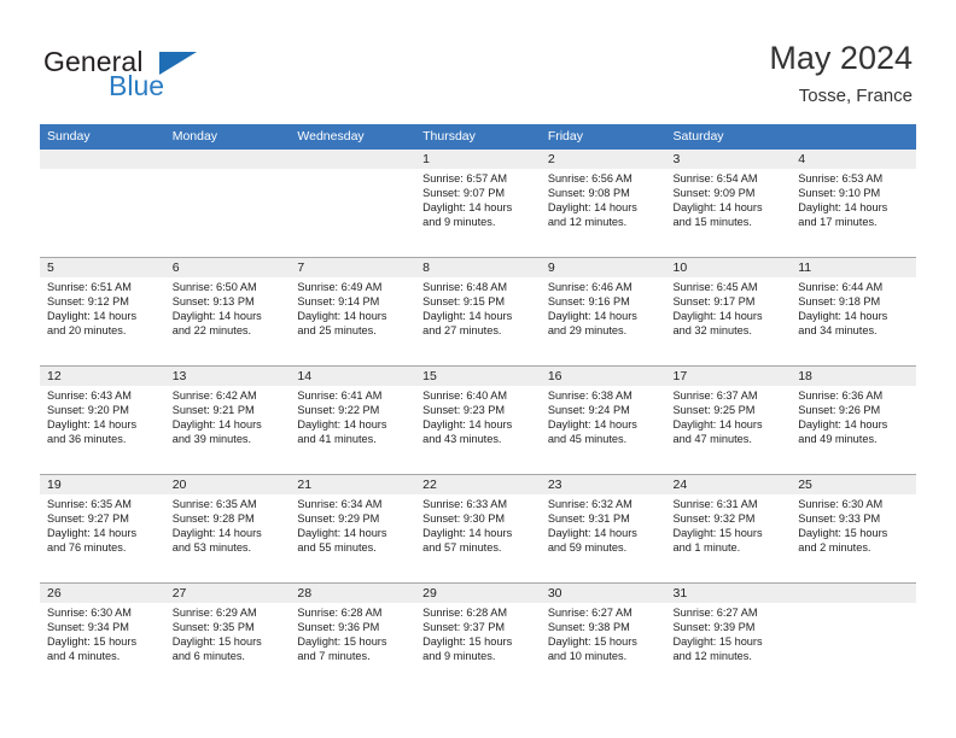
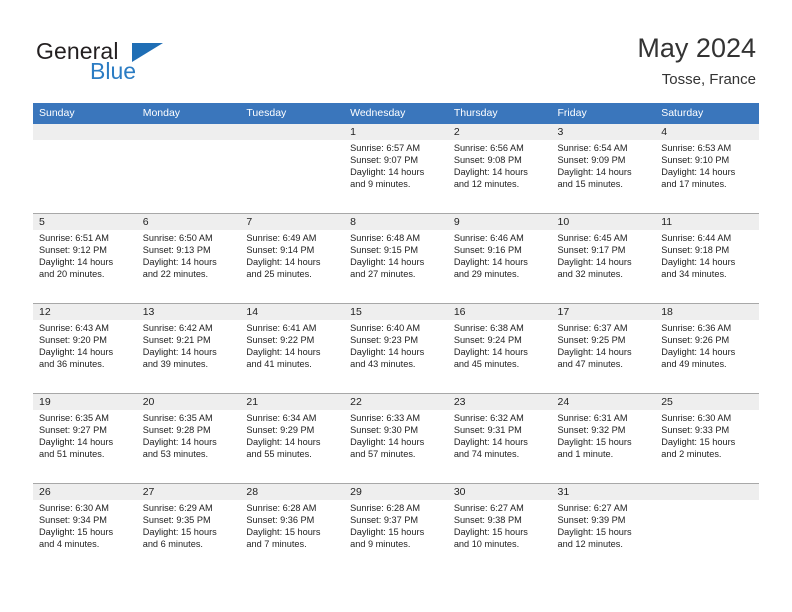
  General
  Blue
  May 2024
  Tosse, France
  Sunday
  Monday
+ Tuesday
  Wednesday
  Thursday
  Friday
  Saturday
  1
  2
  3
  4
  Sunrise: 6:57 AM
  Sunset: 9:07 PM
  Daylight: 14 hours
  and 9 minutes.
  Sunrise: 6:56 AM
  Sunset: 9:08 PM
  Daylight: 14 hours
  and 12 minutes.
  Sunrise: 6:54 AM
  Sunset: 9:09 PM
  Daylight: 14 hours
  and 15 minutes.
  Sunrise: 6:53 AM
  Sunset: 9:10 PM
  Daylight: 14 hours
  and 17 minutes.
  5
  6
  7
  8
  9
  10
  11
  Sunrise: 6:51 AM
  Sunset: 9:12 PM
  Daylight: 14 hours
  and 20 minutes.
  Sunrise: 6:50 AM
  Sunset: 9:13 PM
  Daylight: 14 hours
  and 22 minutes.
  Sunrise: 6:49 AM
  Sunset: 9:14 PM
  Daylight: 14 hours
  and 25 minutes.
  Sunrise: 6:48 AM
  Sunset: 9:15 PM
  Daylight: 14 hours
  and 27 minutes.
  Sunrise: 6:46 AM
  Sunset: 9:16 PM
  Daylight: 14 hours
  and 29 minutes.
  Sunrise: 6:45 AM
  Sunset: 9:17 PM
  Daylight: 14 hours
  and 32 minutes.
  Sunrise: 6:44 AM
  Sunset: 9:18 PM
  Daylight: 14 hours
  and 34 minutes.
  12
  13
  14
  15
  16
  17
  18
  Sunrise: 6:43 AM
  Sunset: 9:20 PM
  Daylight: 14 hours
  and 36 minutes.
  Sunrise: 6:42 AM
  Sunset: 9:21 PM
  Daylight: 14 hours
  and 39 minutes.
  Sunrise: 6:41 AM
  Sunset: 9:22 PM
  Daylight: 14 hours
  and 41 minutes.
  Sunrise: 6:40 AM
  Sunset: 9:23 PM
  Daylight: 14 hours
  and 43 minutes.
  Sunrise: 6:38 AM
  Sunset: 9:24 PM
  Daylight: 14 hours
  and 45 minutes.
  Sunrise: 6:37 AM
  Sunset: 9:25 PM
  Daylight: 14 hours
  and 47 minutes.
  Sunrise: 6:36 AM
  Sunset: 9:26 PM
  Daylight: 14 hours
  and 49 minutes.
  19
  20
  21
  22
  23
  24
  25
  Sunrise: 6:35 AM
  Sunset: 9:27 PM
  Daylight: 14 hours
- and 76 minutes.
+ and 51 minutes.
  Sunrise: 6:35 AM
  Sunset: 9:28 PM
  Daylight: 14 hours
  and 53 minutes.
  Sunrise: 6:34 AM
  Sunset: 9:29 PM
  Daylight: 14 hours
  and 55 minutes.
  Sunrise: 6:33 AM
  Sunset: 9:30 PM
  Daylight: 14 hours
  and 57 minutes.
  Sunrise: 6:32 AM
  Sunset: 9:31 PM
  Daylight: 14 hours
- and 59 minutes.
+ and 74 minutes.
  Sunrise: 6:31 AM
  Sunset: 9:32 PM
  Daylight: 15 hours
  and 1 minute.
  Sunrise: 6:30 AM
  Sunset: 9:33 PM
  Daylight: 15 hours
  and 2 minutes.
  26
  27
  28
  29
  30
  31
  Sunrise: 6:30 AM
  Sunset: 9:34 PM
  Daylight: 15 hours
  and 4 minutes.
  Sunrise: 6:29 AM
  Sunset: 9:35 PM
  Daylight: 15 hours
  and 6 minutes.
  Sunrise: 6:28 AM
  Sunset: 9:36 PM
  Daylight: 15 hours
  and 7 minutes.
  Sunrise: 6:28 AM
  Sunset: 9:37 PM
  Daylight: 15 hours
  and 9 minutes.
  Sunrise: 6:27 AM
  Sunset: 9:38 PM
  Daylight: 15 hours
  and 10 minutes.
  Sunrise: 6:27 AM
  Sunset: 9:39 PM
  Daylight: 15 hours
  and 12 minutes.
